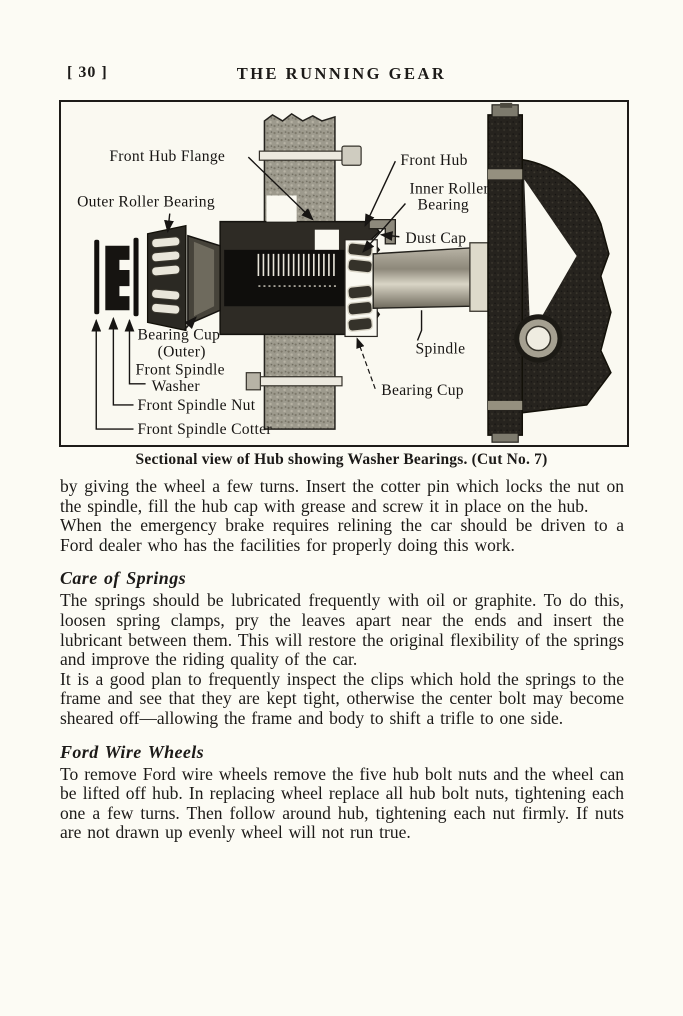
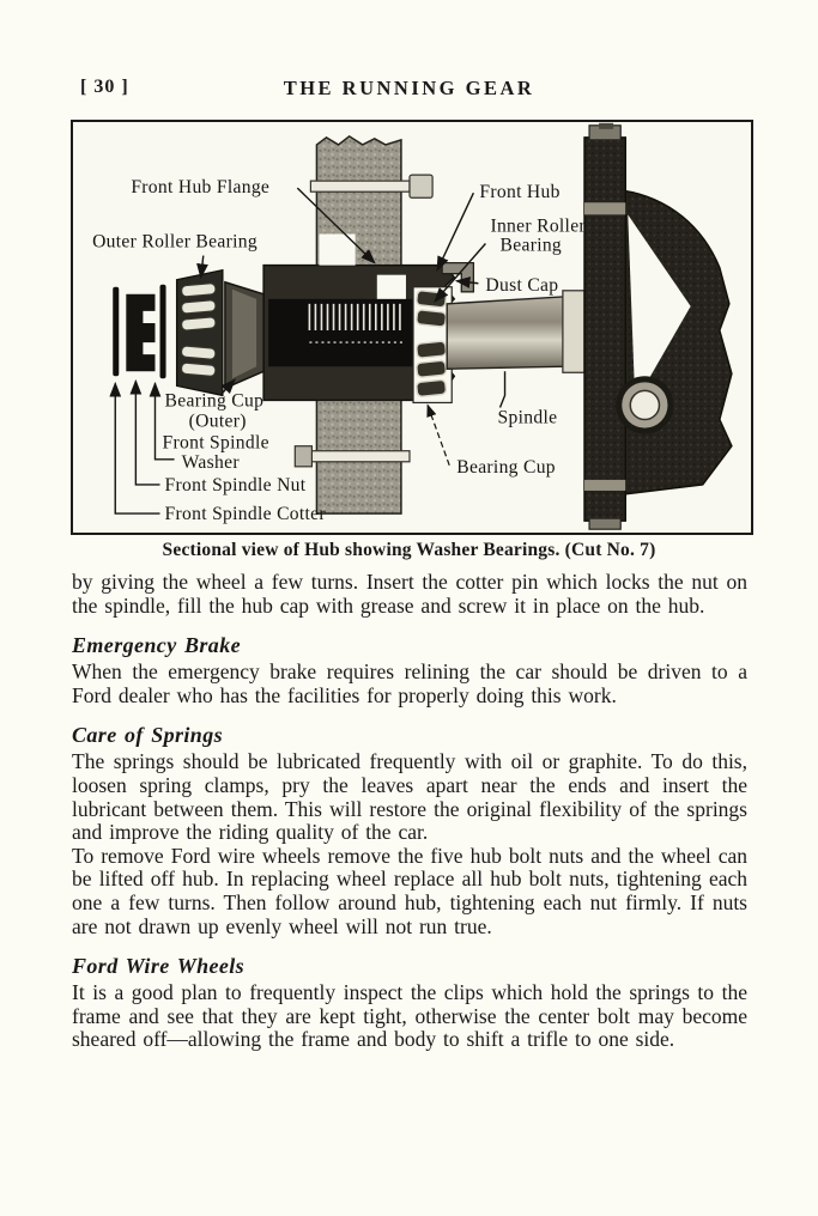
  [ 30 ]
  THE RUNNING GEAR
  Front Hub Flange
  Outer Roller Bearing
  Front Hub
  Inner Roller
  Bearing
  Dust Cap
  Spindle
  Bearing Cup
  Bearing Cup
  (Outer)
  Front Spindle
  Washer
  Front Spindle Nut
  Front Spindle Cotter
  Sectional view of Hub showing Washer Bearings. (Cut No. 7)
  by giving the wheel a few turns. Insert the cotter pin which locks the nut on the spindle, fill the hub cap with grease and screw it in place on the hub.
+ Emergency Brake
  When the emergency brake requires relining the car should be driven to a Ford dealer who has the facilities for properly doing this work.
  Care of Springs
  The springs should be lubricated frequently with oil or graphite. To do this, loosen spring clamps, pry the leaves apart near the ends and insert the lubricant between them. This will restore the original flexibility of the springs and improve the riding quality of the car.
- It is a good plan to frequently inspect the clips which hold the springs to the frame and see that they are kept tight, otherwise the center bolt may become sheared off—allowing the frame and body to shift a trifle to one side.
+ To remove Ford wire wheels remove the five hub bolt nuts and the wheel can be lifted off hub. In replacing wheel replace all hub bolt nuts, tightening each one a few turns. Then follow around hub, tightening each nut firmly. If nuts are not drawn up evenly wheel will not run true.
  Ford Wire Wheels
- To remove Ford wire wheels remove the five hub bolt nuts and the wheel can be lifted off hub. In replacing wheel replace all hub bolt nuts, tightening each one a few turns. Then follow around hub, tightening each nut firmly. If nuts are not drawn up evenly wheel will not run true.
+ It is a good plan to frequently inspect the clips which hold the springs to the frame and see that they are kept tight, otherwise the center bolt may become sheared off—allowing the frame and body to shift a trifle to one side.
